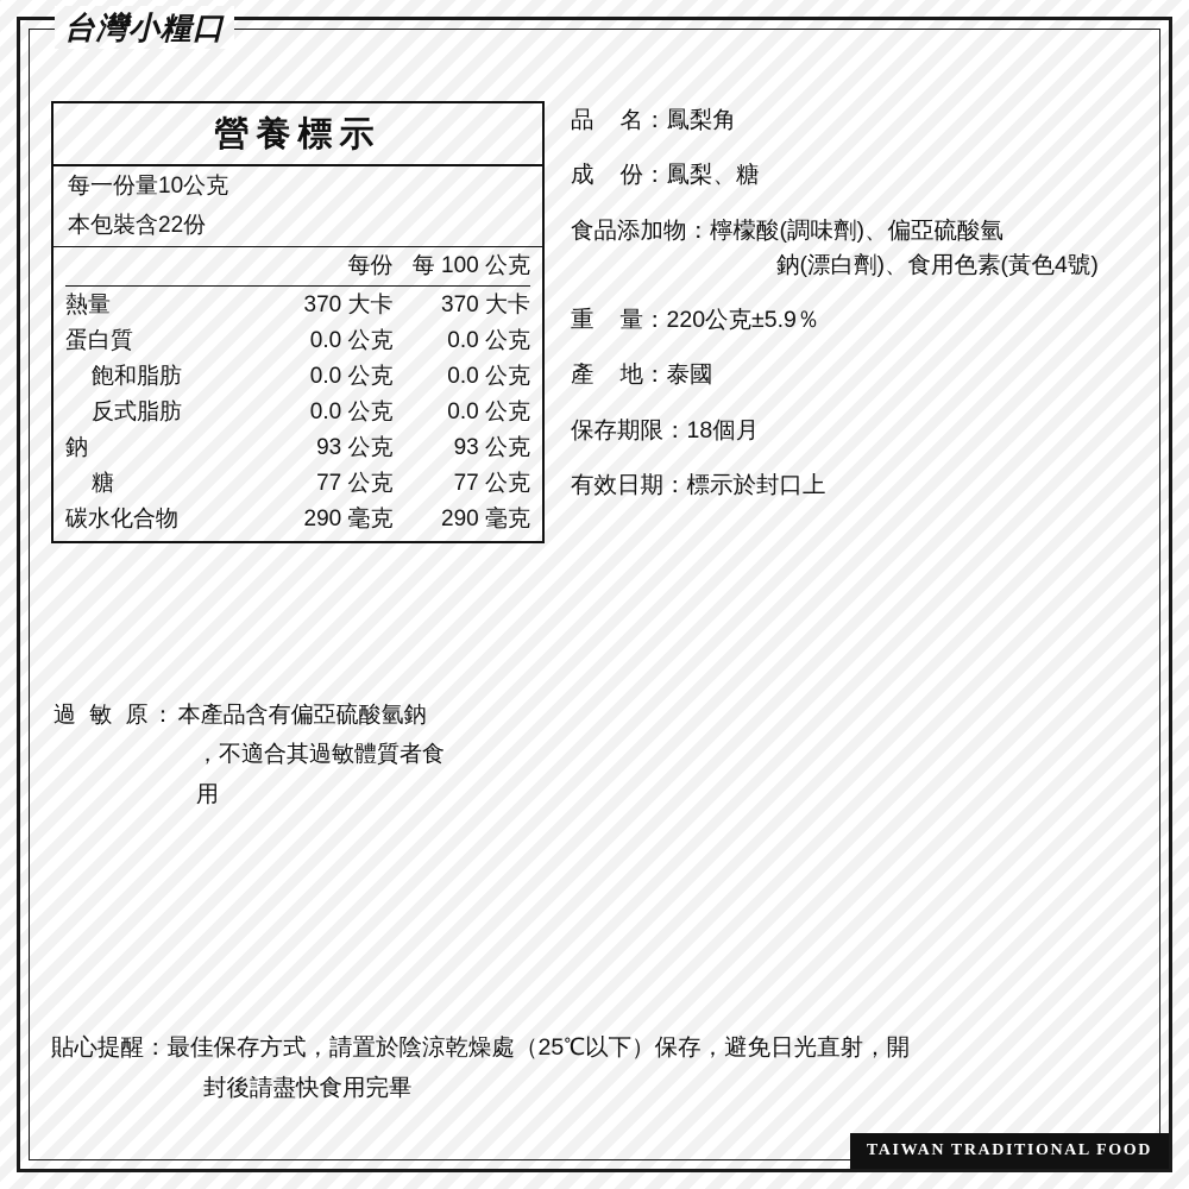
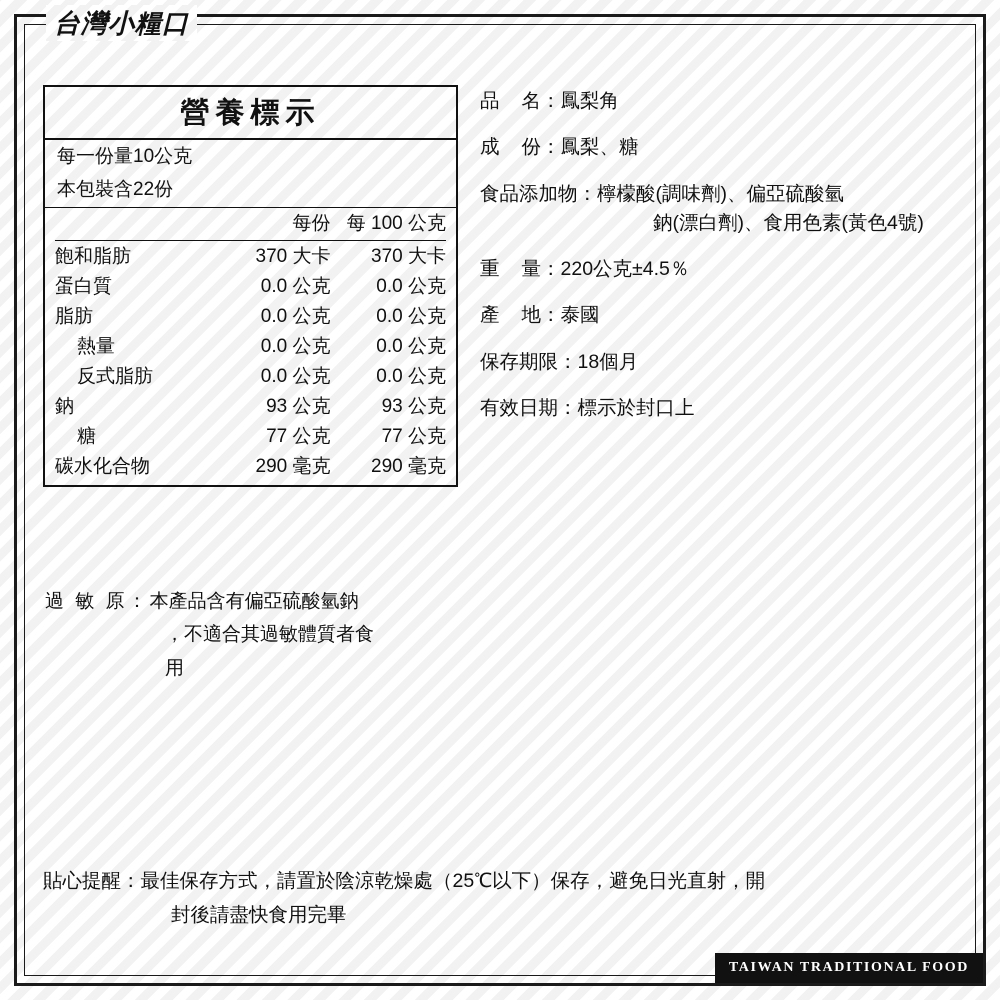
  台灣小糧口
  TAIWAN TRADITIONAL FOOD
  營養標示
  每一份量10公克
  本包裝含22份
  	每份	每 100 公克
- 熱量	370 大卡	370 大卡
+ 飽和脂肪	370 大卡	370 大卡
  蛋白質	0.0 公克	0.0 公克
+ 脂肪	0.0 公克	0.0 公克
- 飽和脂肪	0.0 公克	0.0 公克
+ 熱量	0.0 公克	0.0 公克
  反式脂肪	0.0 公克	0.0 公克
  鈉	93 公克	93 公克
  糖	77 公克	77 公克
  碳水化合物	290 毫克	290 毫克
  過 敏 原：本產品含有偏亞硫酸氫鈉
  ，不適合其過敏體質者食
  用
  品
  名：
  鳳梨角
  成
  份：
  鳳梨、糖
  食品添加物：
  檸檬酸(調味劑)、偏亞硫酸氫
  鈉(漂白劑)、食用色素(黃色4號)
  重
  量：
- 220公克±5.9％
+ 220公克±4.5％
  產
  地：
  泰國
  保存期限：
  18個月
  有效日期：
  標示於封口上
  貼心提醒：最佳保存方式，請置於陰涼乾燥處（25℃以下）保存，避免日光直射，開
  封後請盡快食用完畢
